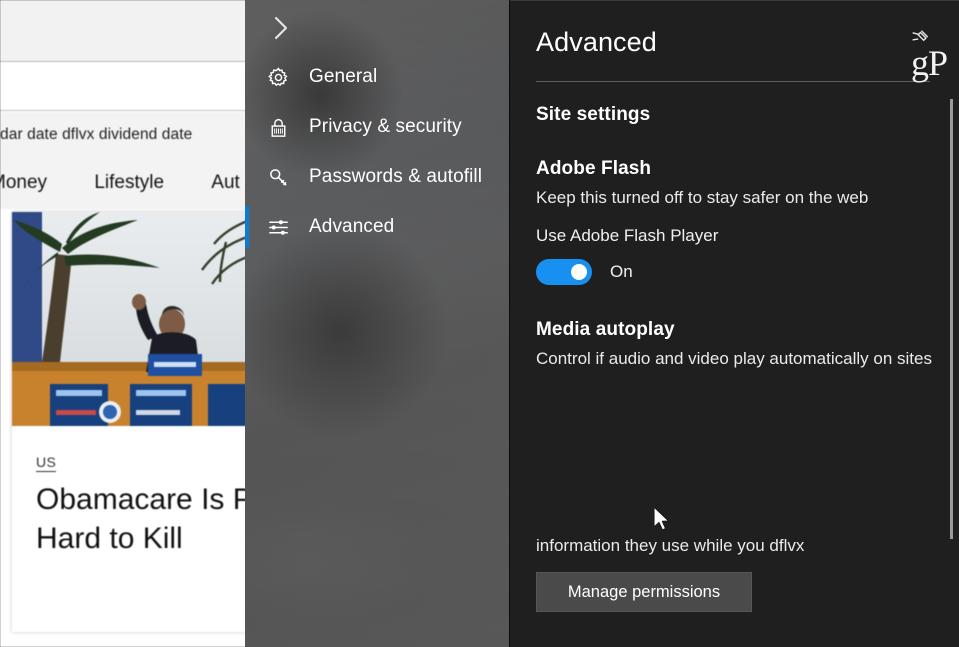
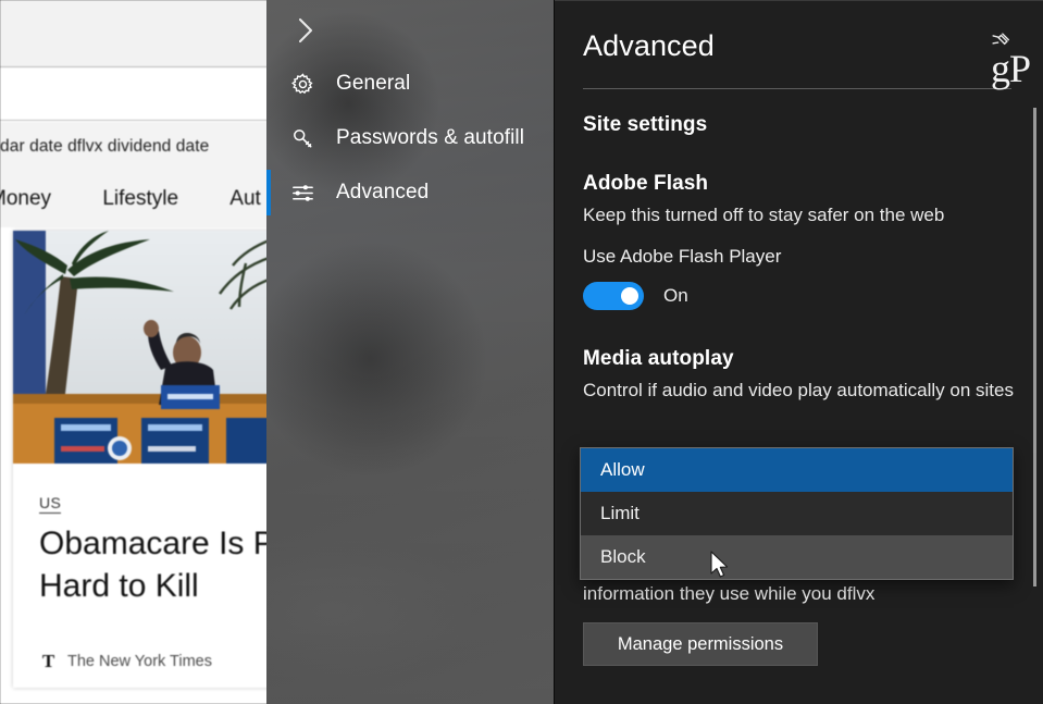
  dar date dflvx dividend date
  oney Lifestyle Aut
  US
  Obamacare Is P
  Hard to Kill
+ T
+ The New York Times
  General
- Privacy & security
  Passwords & autofill
  Advanced
  Advanced
  gP
  Site settings
  Adobe Flash
  Keep this turned off to stay safer on the web
  Use Adobe Flash Player
  On
  Media autoplay
  Control if audio and video play automatically on sites
  information they use while you dflvx
  Manage permissions
+ Allow
+ Limit
+ Block
